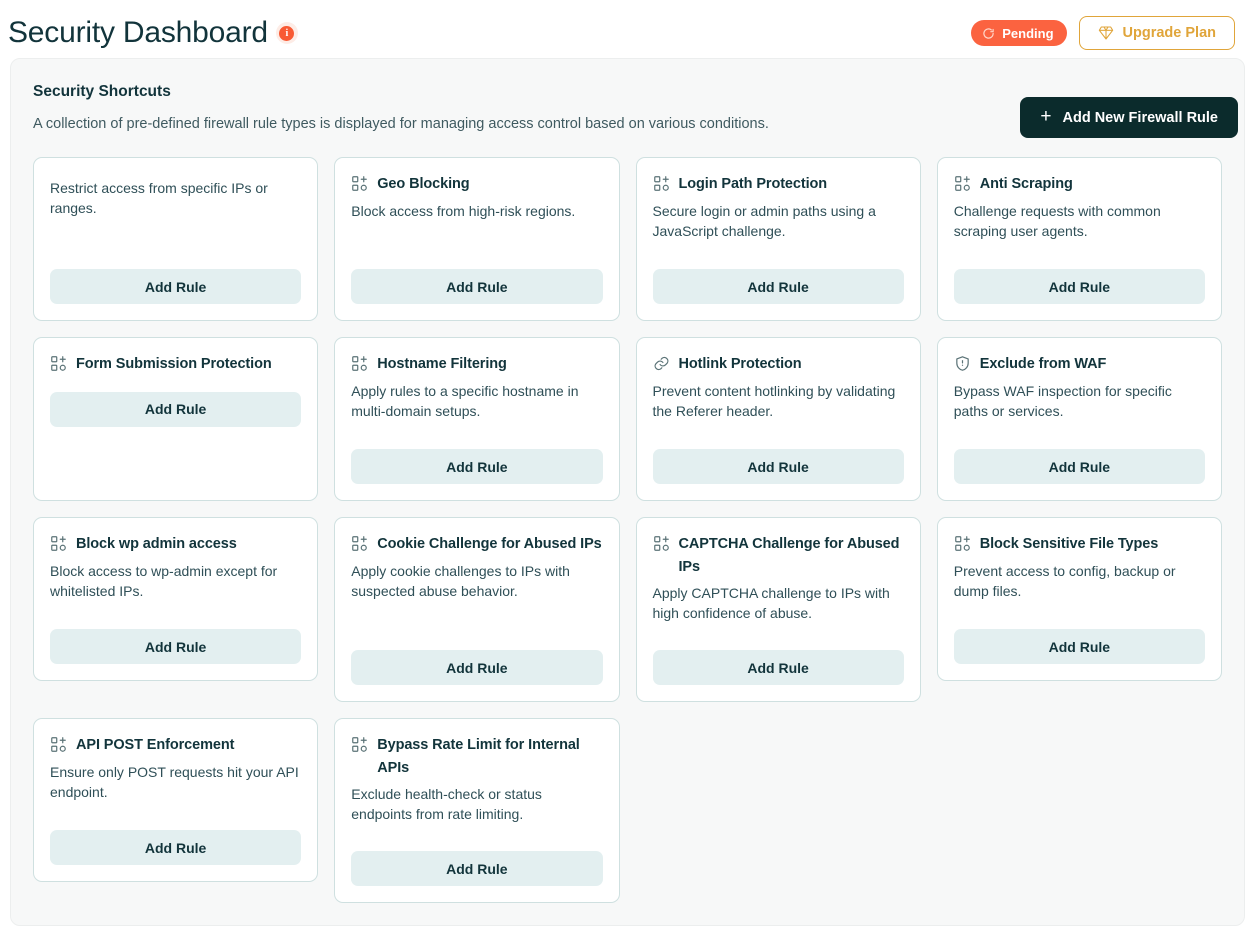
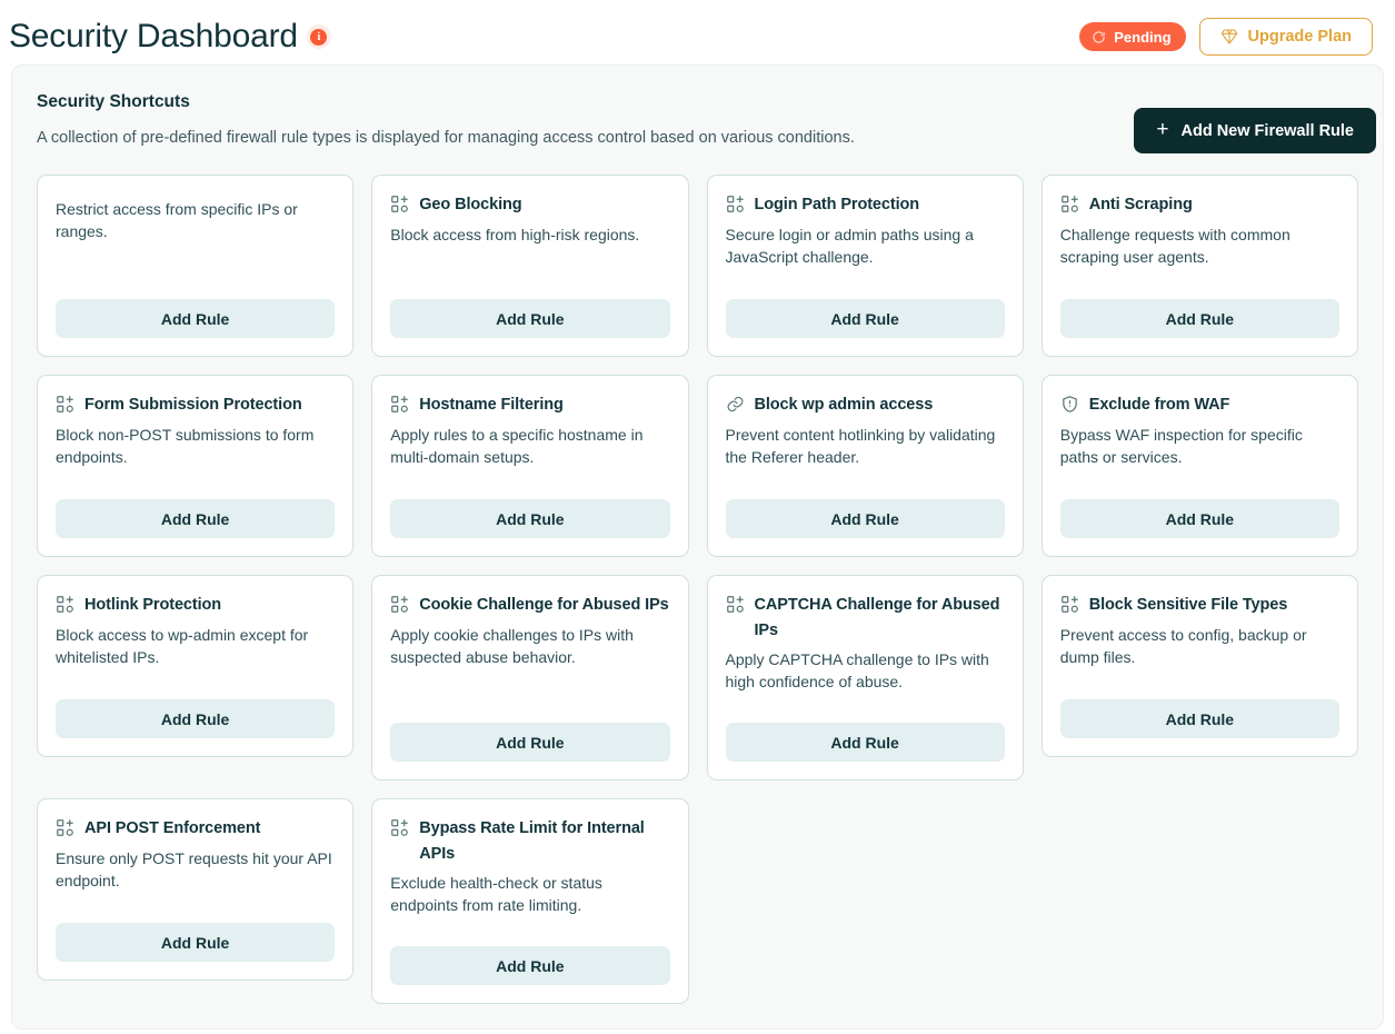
  Security Dashboard
  i
  Pending
  Upgrade Plan
  Security Shortcuts
  A collection of pre-defined firewall rule types is displayed for managing access control based on various conditions.
  +
  Add New Firewall Rule
  Restrict access from specific IPs or ranges.
  Add Rule
  Geo Blocking
  Block access from high-risk regions.
  Add Rule
  Login Path Protection
  Secure login or admin paths using a JavaScript challenge.
  Add Rule
  Anti Scraping
  Challenge requests with common scraping user agents.
  Add Rule
  Form Submission Protection
+ Block non-POST submissions to form endpoints.
  Add Rule
  Hostname Filtering
  Apply rules to a specific hostname in multi-domain setups.
  Add Rule
- Hotlink Protection
+ Block wp admin access
  Prevent content hotlinking by validating the Referer header.
  Add Rule
  Exclude from WAF
  Bypass WAF inspection for specific paths or services.
  Add Rule
- Block wp admin access
+ Hotlink Protection
  Block access to wp-admin except for whitelisted IPs.
  Add Rule
  Cookie Challenge for Abused IPs
  Apply cookie challenges to IPs with suspected abuse behavior.
  Add Rule
  CAPTCHA Challenge for Abused IPs
  Apply CAPTCHA challenge to IPs with high confidence of abuse.
  Add Rule
  Block Sensitive File Types
  Prevent access to config, backup or dump files.
  Add Rule
  API POST Enforcement
  Ensure only POST requests hit your API endpoint.
  Add Rule
  Bypass Rate Limit for Internal APIs
  Exclude health-check or status endpoints from rate limiting.
  Add Rule
